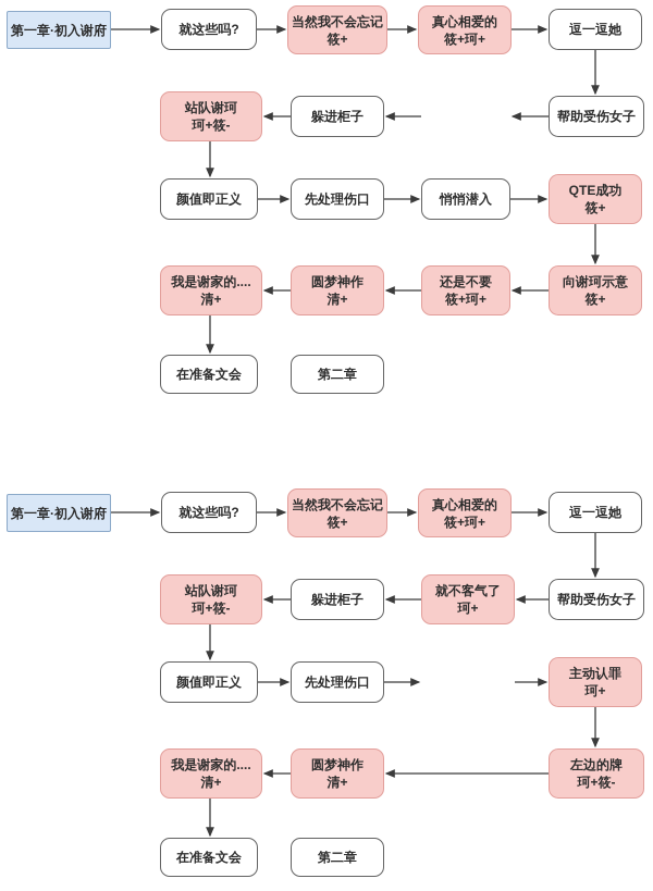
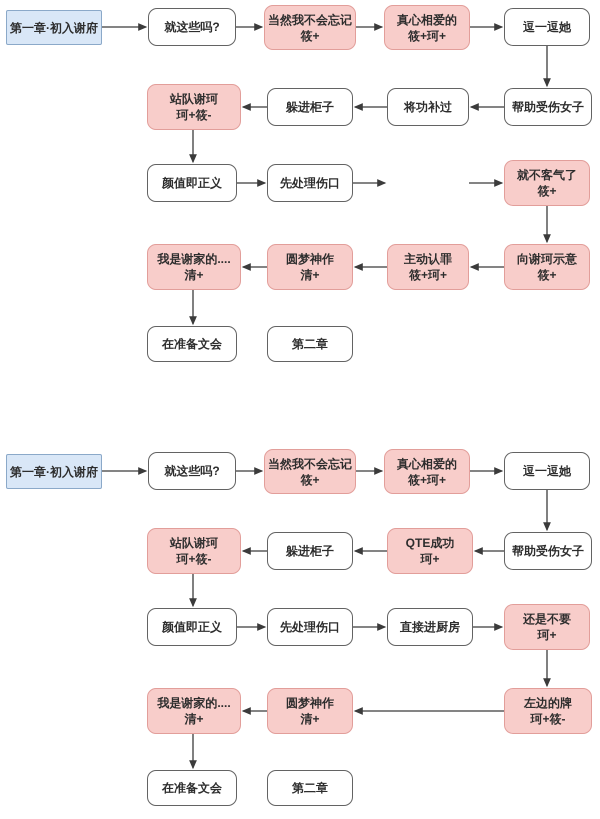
  第一章·初入谢府
  就这些吗?
  当然我不会忘记
  筱+
  真心相爱的
  筱+珂+
  逗一逗她
  站队谢珂
  珂+筱-
  躲进柜子
+ 将功补过
  帮助受伤女子
  颜值即正义
  先处理伤口
- 悄悄潜入
- QTE成功
+ 就不客气了
  筱+
  我是谢家的....
  清+
  圆梦神作
  清+
- 还是不要
+ 主动认罪
  筱+珂+
  向谢珂示意
  筱+
  在准备文会
  第二章
  第一章·初入谢府
  就这些吗?
  当然我不会忘记
  筱+
  真心相爱的
  筱+珂+
  逗一逗她
  站队谢珂
  珂+筱-
  躲进柜子
- 就不客气了
+ QTE成功
  珂+
  帮助受伤女子
  颜值即正义
  先处理伤口
+ 直接进厨房
- 主动认罪
+ 还是不要
  珂+
  我是谢家的....
  清+
  圆梦神作
  清+
  左边的牌
  珂+筱-
  在准备文会
  第二章
